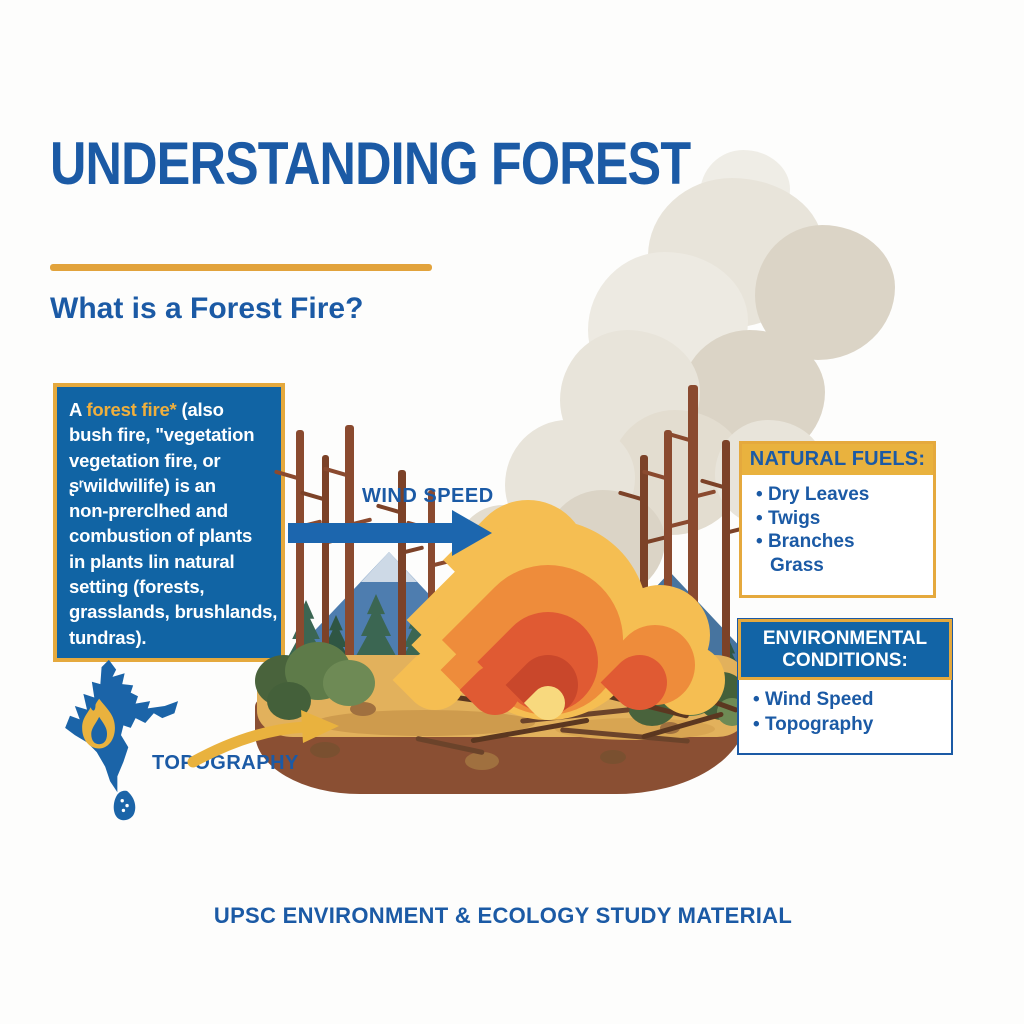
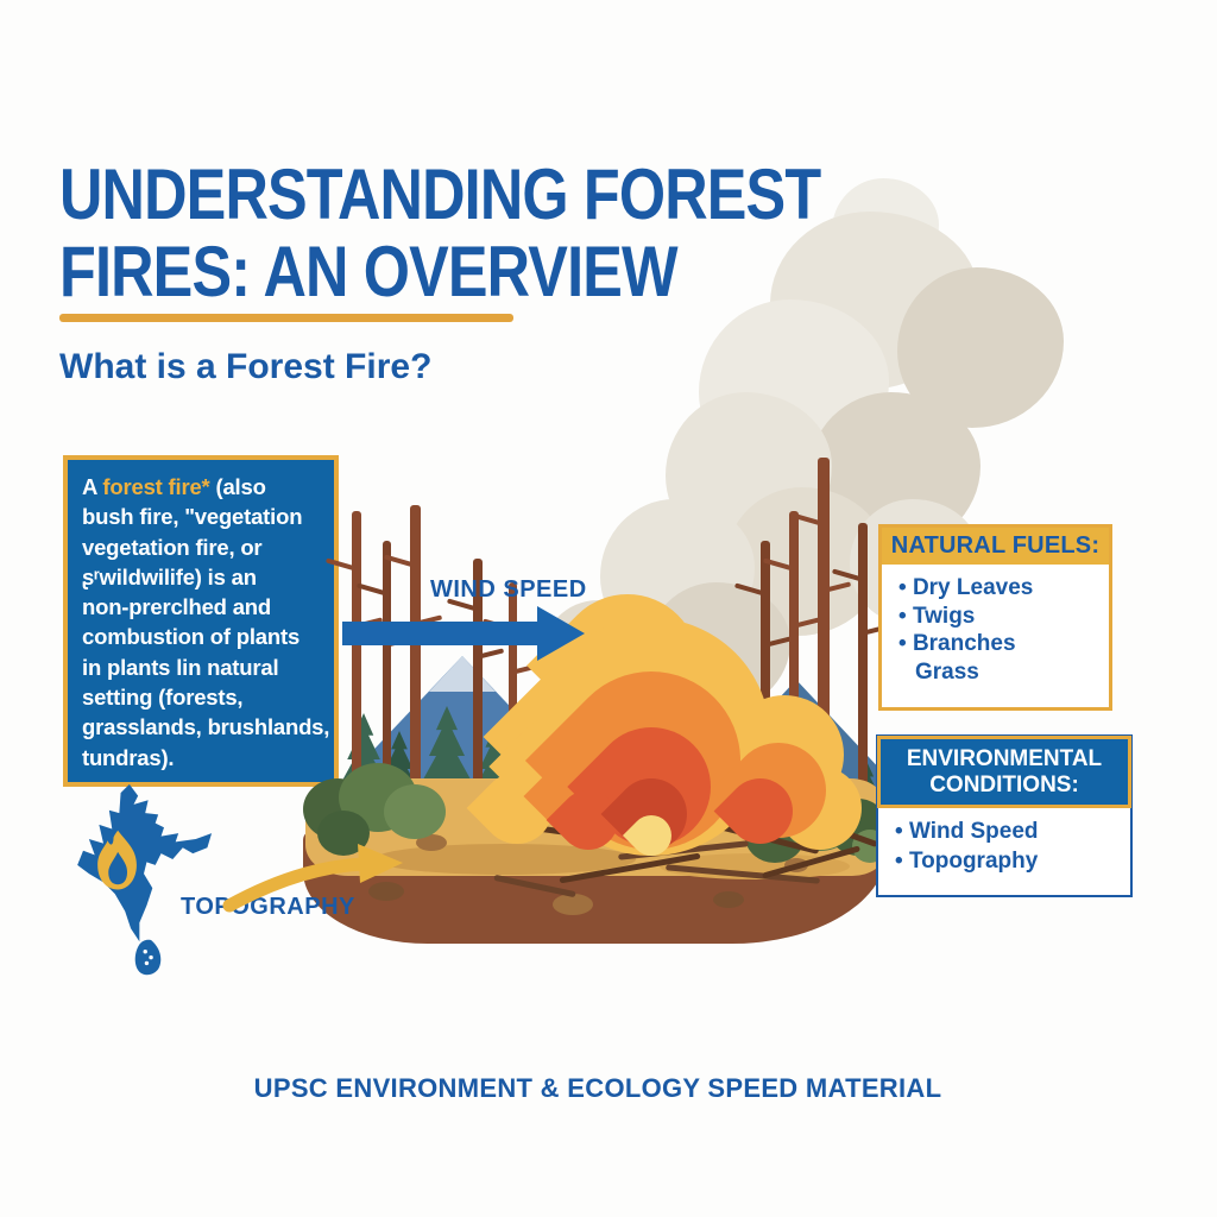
  UNDERSTANDING FOREST
+ FIRES: AN OVERVIEW
  What is a Forest Fire?
  A forest fire* (also
  bush fire, "vegetation
  vegetation fire, or
  ʂʳwildwilife) is an
  non-prerclhed and
  combustion of plants
  in plants lin natural
  setting (forests,
  grasslands, brushlands,
  tundras).
  WIND SPEED
  NATURAL FUELS:
  Dry Leaves
  Twigs
  Branches
  Grass
  ENVIRONMENTAL
  CONDITIONS:
  Wind Speed
  Topography
  TOPGRAPHY
- UPSC ENVIRONMENT & ECOLOGY STUDY MATERIAL
+ UPSC ENVIRONMENT & ECOLOGY SPEED MATERIAL
